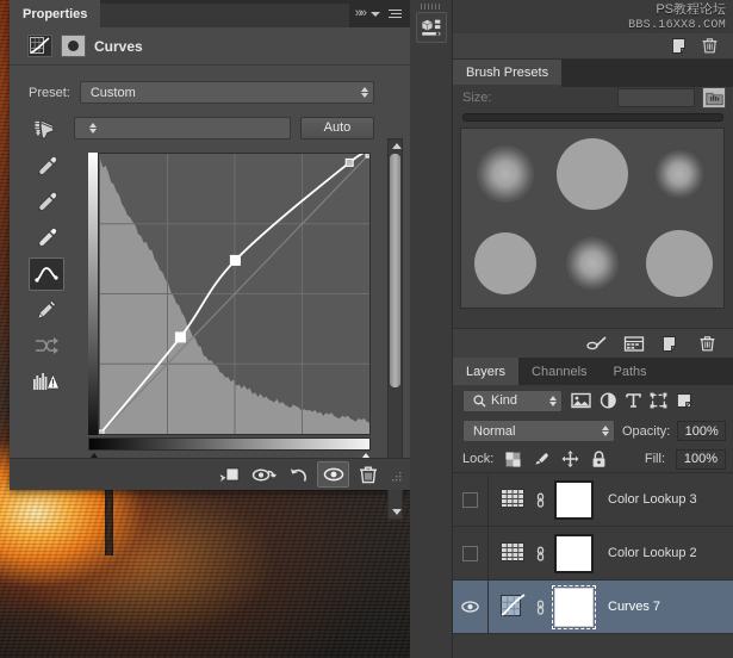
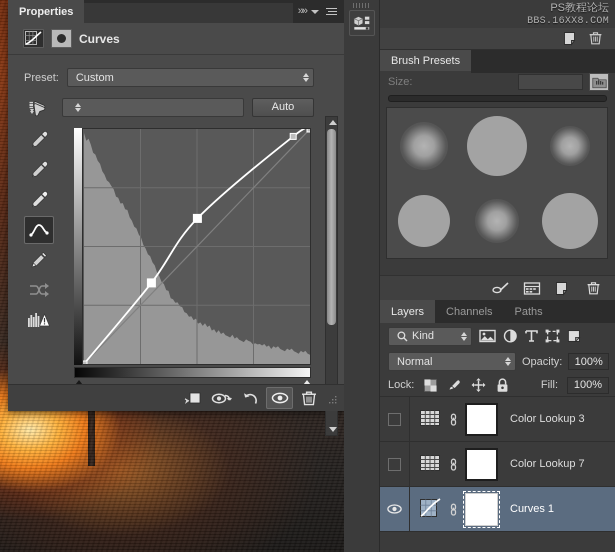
  Properties
  »»
  Curves
  Preset:
  Custom
  Auto
  PS教程论坛
  BBS.16XX8.COM
  Brush Presets
  Size:
  Layers
  Channels
  Paths
  Kind
  Normal
  Opacity:
  100%
  Lock:
  Fill:
  100%
  Color Lookup 3
- Color Lookup 2
+ Color Lookup 7
- Curves 7
+ Curves 1
